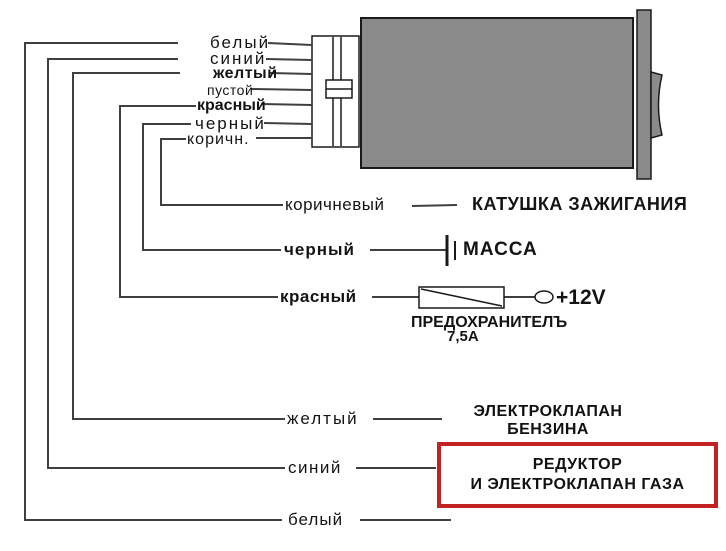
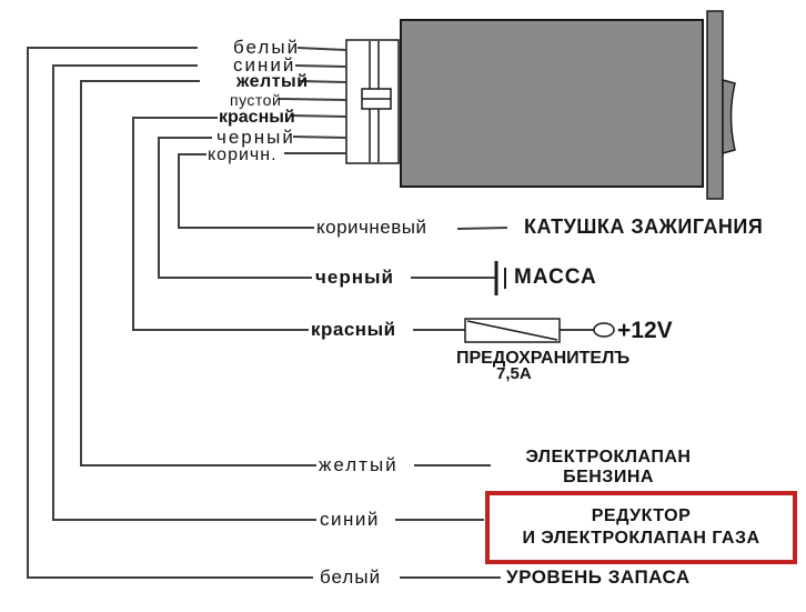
  белый
  синий
  желтый
  пустой
  красный
  черный
  коричн.
  коричневый
  черный
  красный
  желтый
  синий
  белый
  КАТУШКА ЗАЖИГАНИЯ
  МАССА
  +12V
  ПРЕДОХРАНИТЕЛЪ
  7,5А
  ЭЛЕКТРОКЛАПАН
  БЕНЗИНА
  РЕДУКТОР
  И ЭЛЕКТРОКЛАПАН ГАЗА
+ УРОВЕНЬ ЗАПАСА
